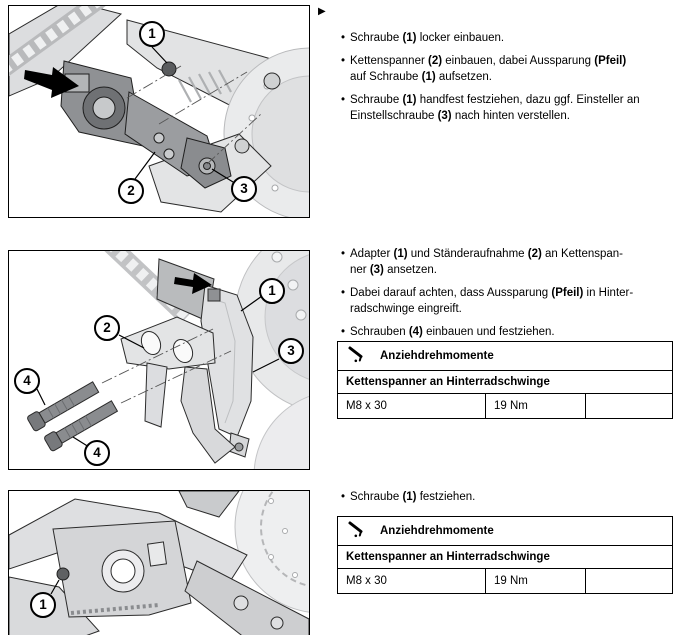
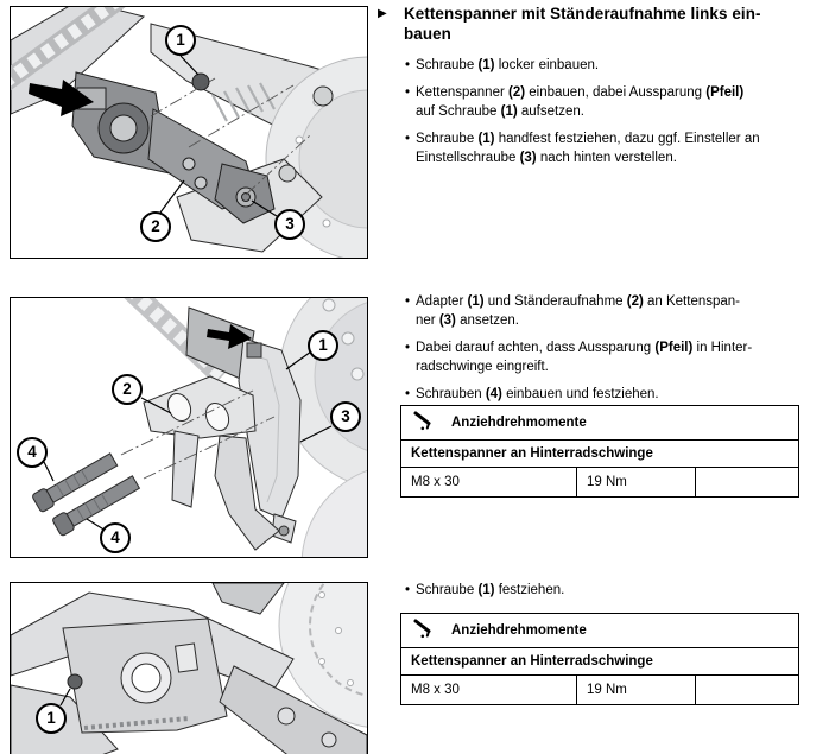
  1
  2
  3
  1
  2
  3
  4
  4
  1
  ▶
+ Kettenspanner mit Ständeraufnahme links ein-
+ bauen
  •
  Schraube (1) locker einbauen.
  •
  Kettenspanner (2) einbauen, dabei Aussparung (Pfeil)
  auf Schraube (1) aufsetzen.
  •
  Schraube (1) handfest festziehen, dazu ggf. Einsteller an
  Einstellschraube (3) nach hinten verstellen.
  •
  Adapter (1) und Ständeraufnahme (2) an Kettenspan-
  ner (3) ansetzen.
  •
  Dabei darauf achten, dass Aussparung (Pfeil) in Hinter-
  radschwinge eingreift.
  •
  Schrauben (4) einbauen und festziehen.
  Anziehdrehmomente
  Kettenspanner an Hinterradschwinge
  M8 x 30	19 Nm
  •
  Schraube (1) festziehen.
  Anziehdrehmomente
  Kettenspanner an Hinterradschwinge
  M8 x 30	19 Nm
